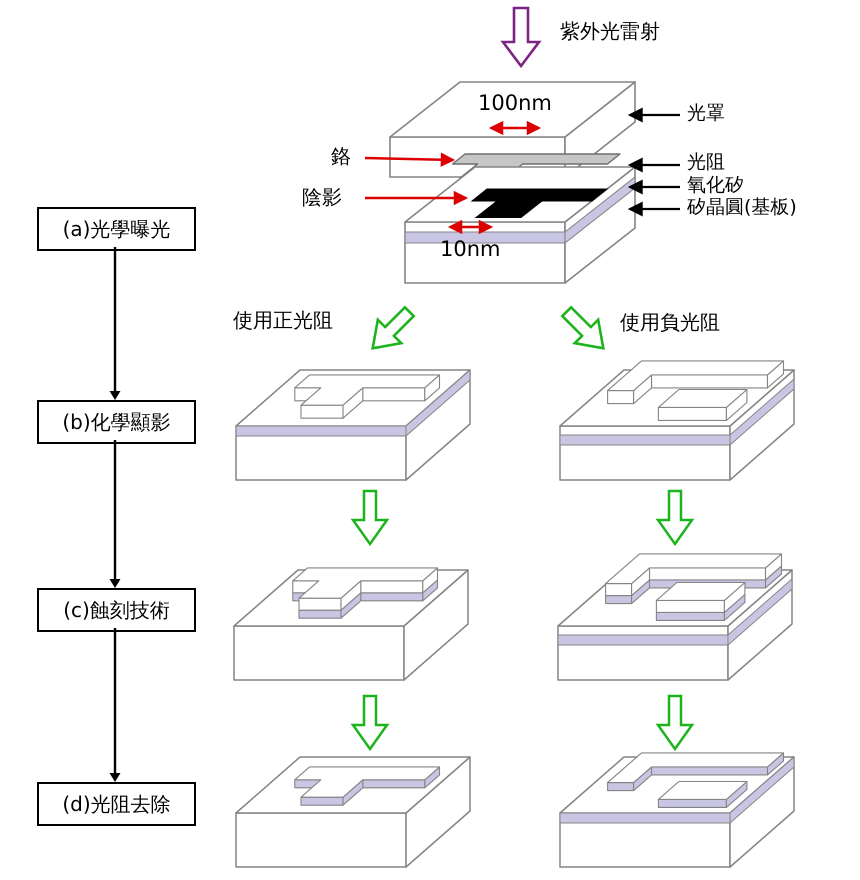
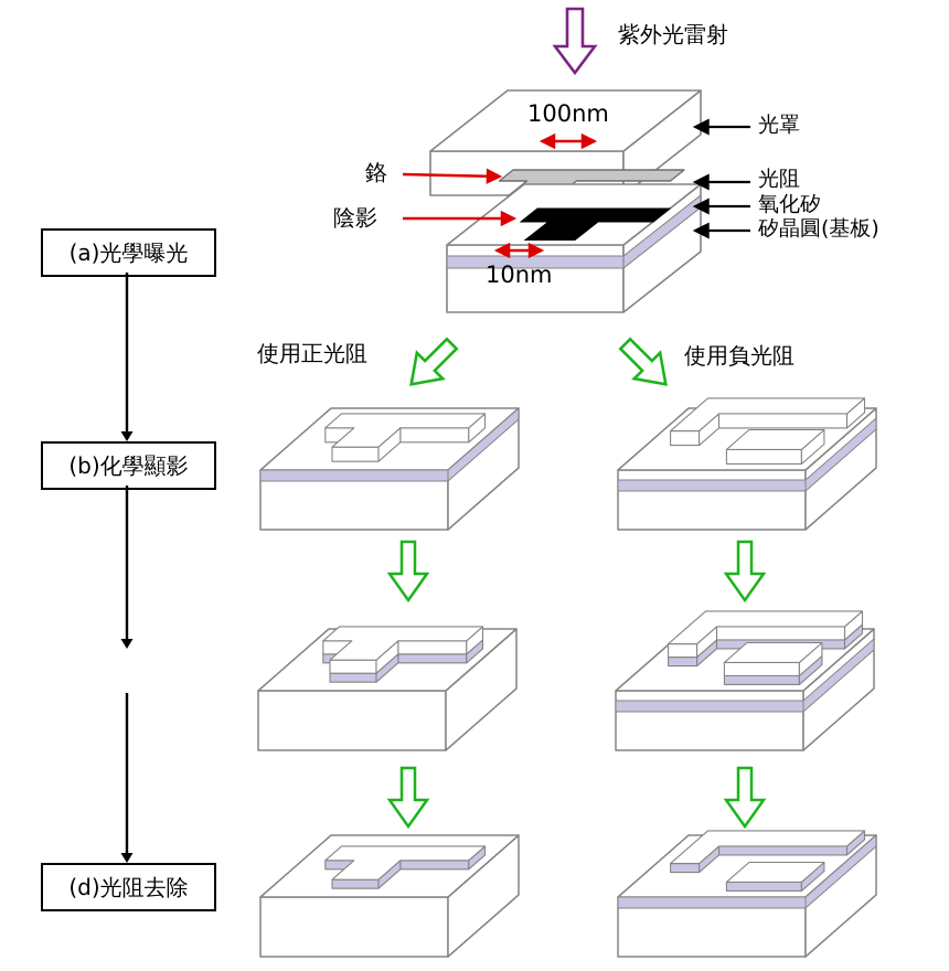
  紫外光雷射
  100nm
  10nm
  鉻
  陰影
  光罩
  光阻
  氧化矽
  矽晶圓(基板)
  (a)光學曝光
  (b)化學顯影
- (c)蝕刻技術
  (d)光阻去除
  使用正光阻
  使用負光阻
